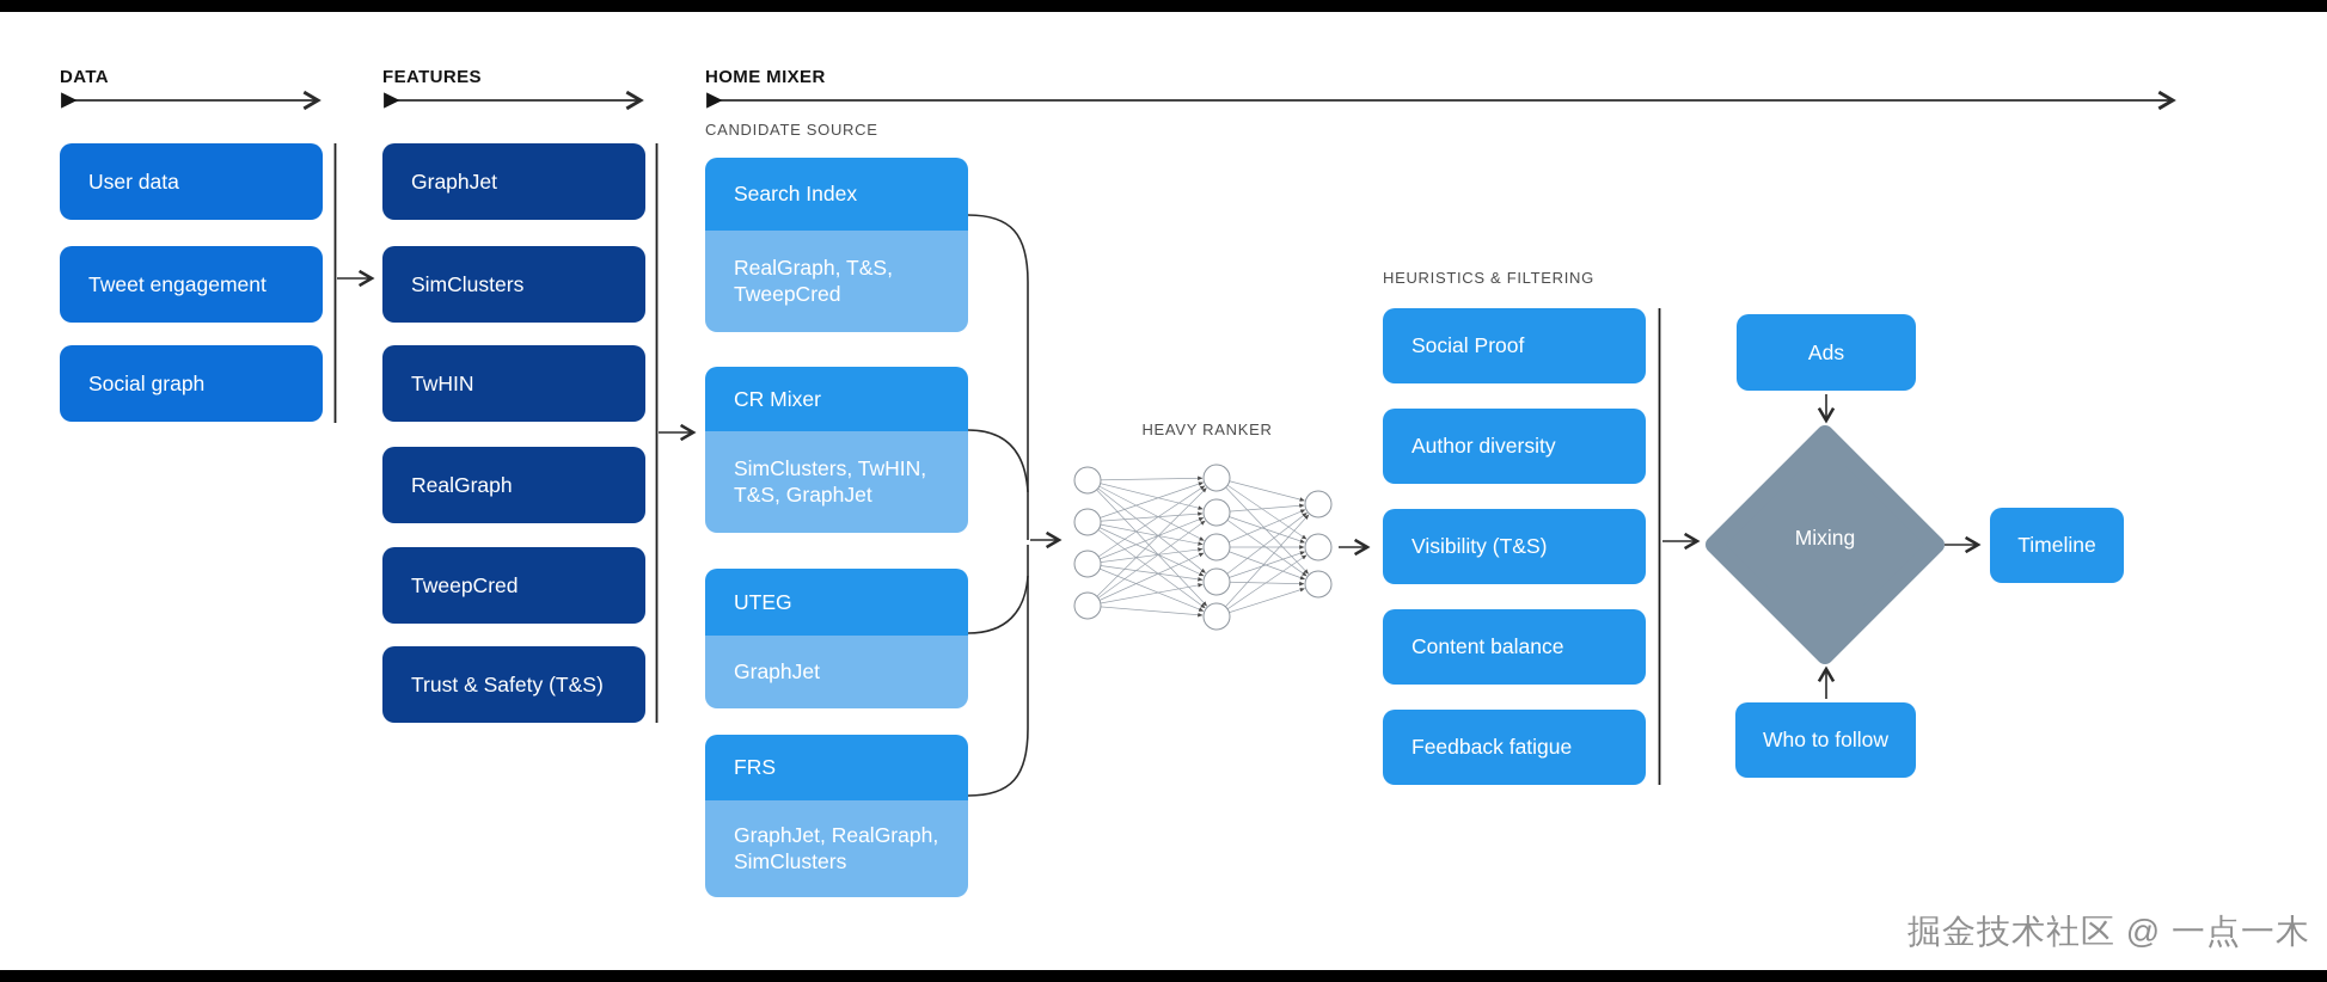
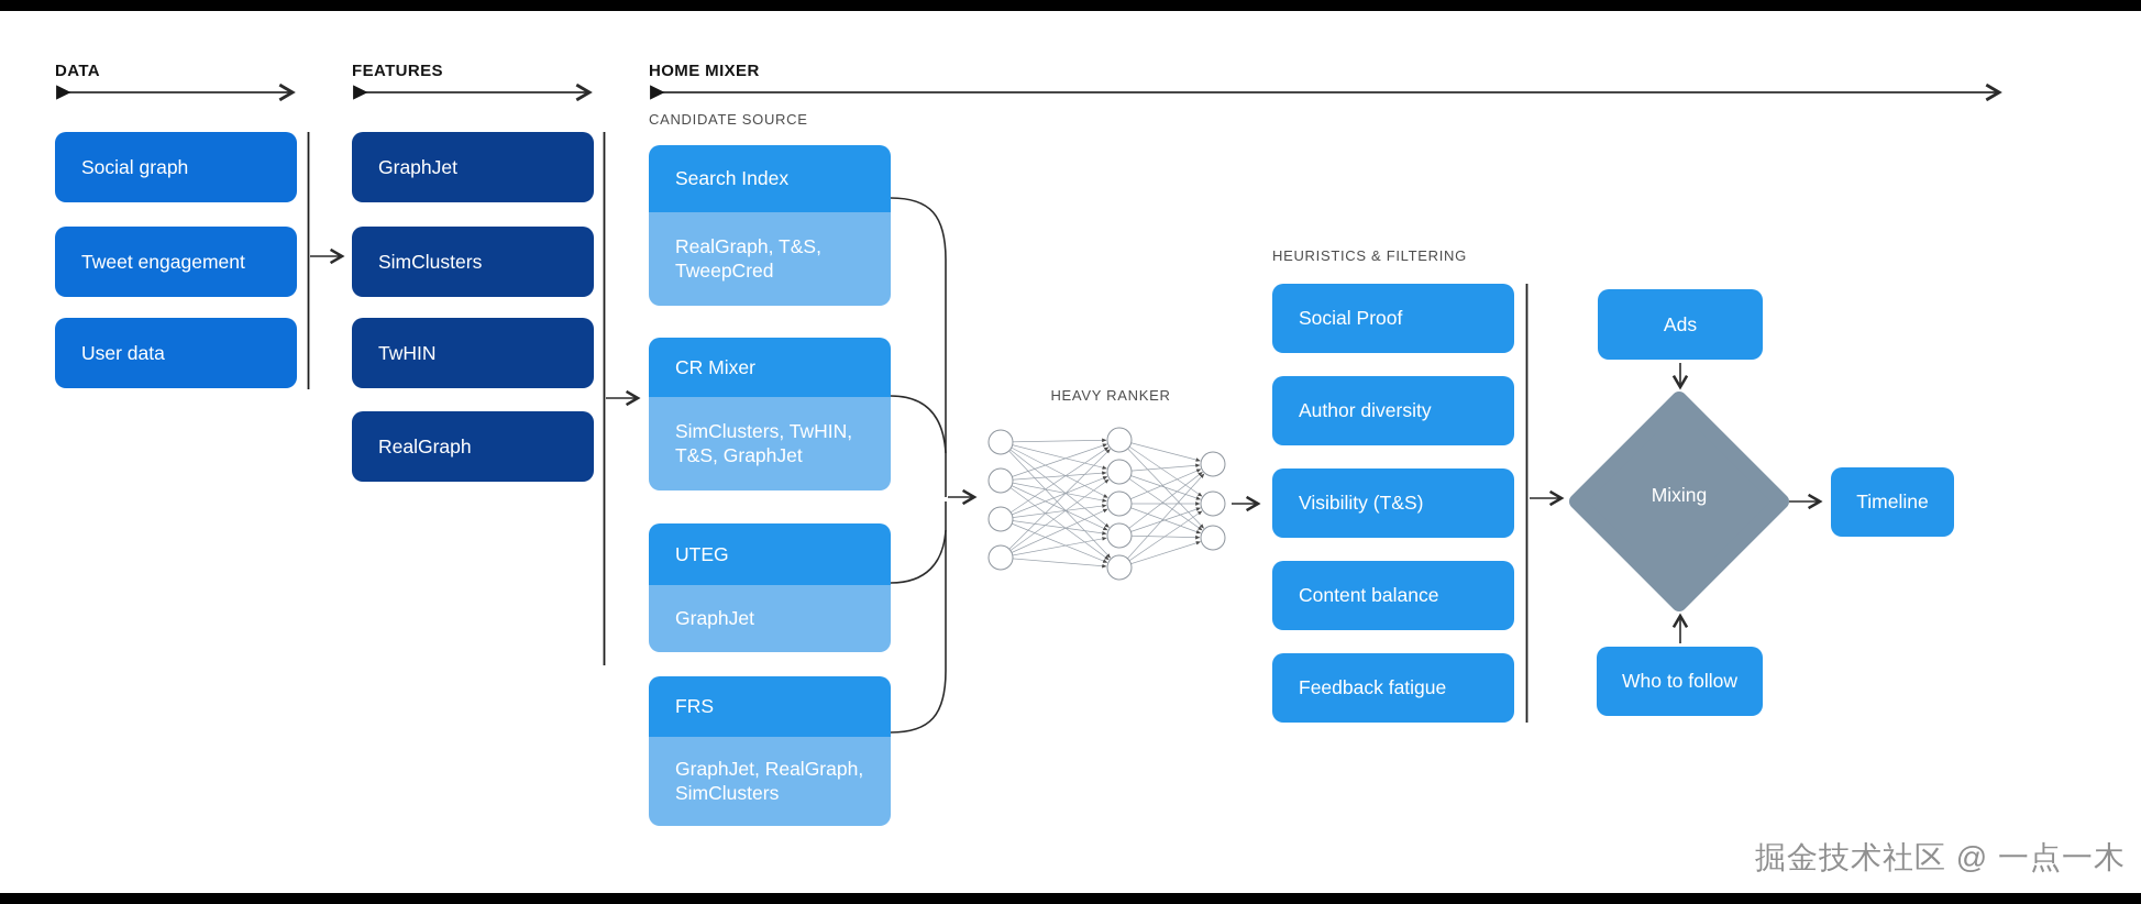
  DATA
  FEATURES
  HOME MIXER
  CANDIDATE SOURCE
  HEAVY RANKER
  HEURISTICS & FILTERING
- User data
+ Social graph
  Tweet engagement
- Social graph
+ User data
  GraphJet
  SimClusters
  TwHIN
  RealGraph
- TweepCred
- Trust & Safety (T&S)
  Search Index
  RealGraph, T&S, TweepCred
  CR Mixer
  SimClusters, TwHIN, T&S, GraphJet
  UTEG
  GraphJet
  FRS
  GraphJet, RealGraph, SimClusters
  Social Proof
  Author diversity
  Visibility (T&S)
  Content balance
  Feedback fatigue
  Ads
  Mixing
  Who to follow
  Timeline
  掘金技术社区 @ 一点一木
